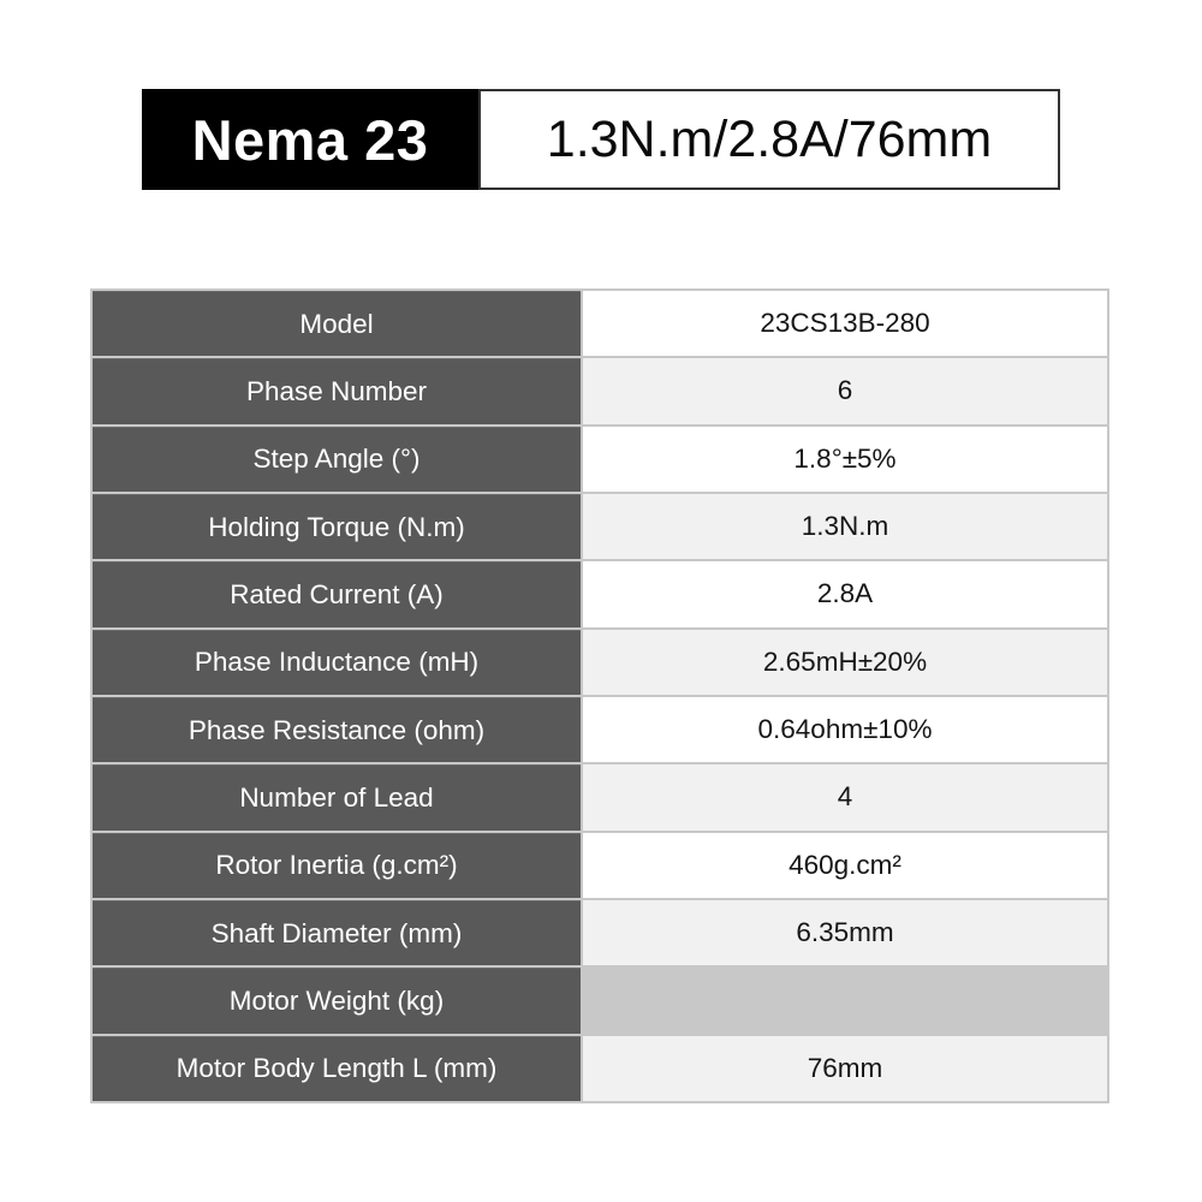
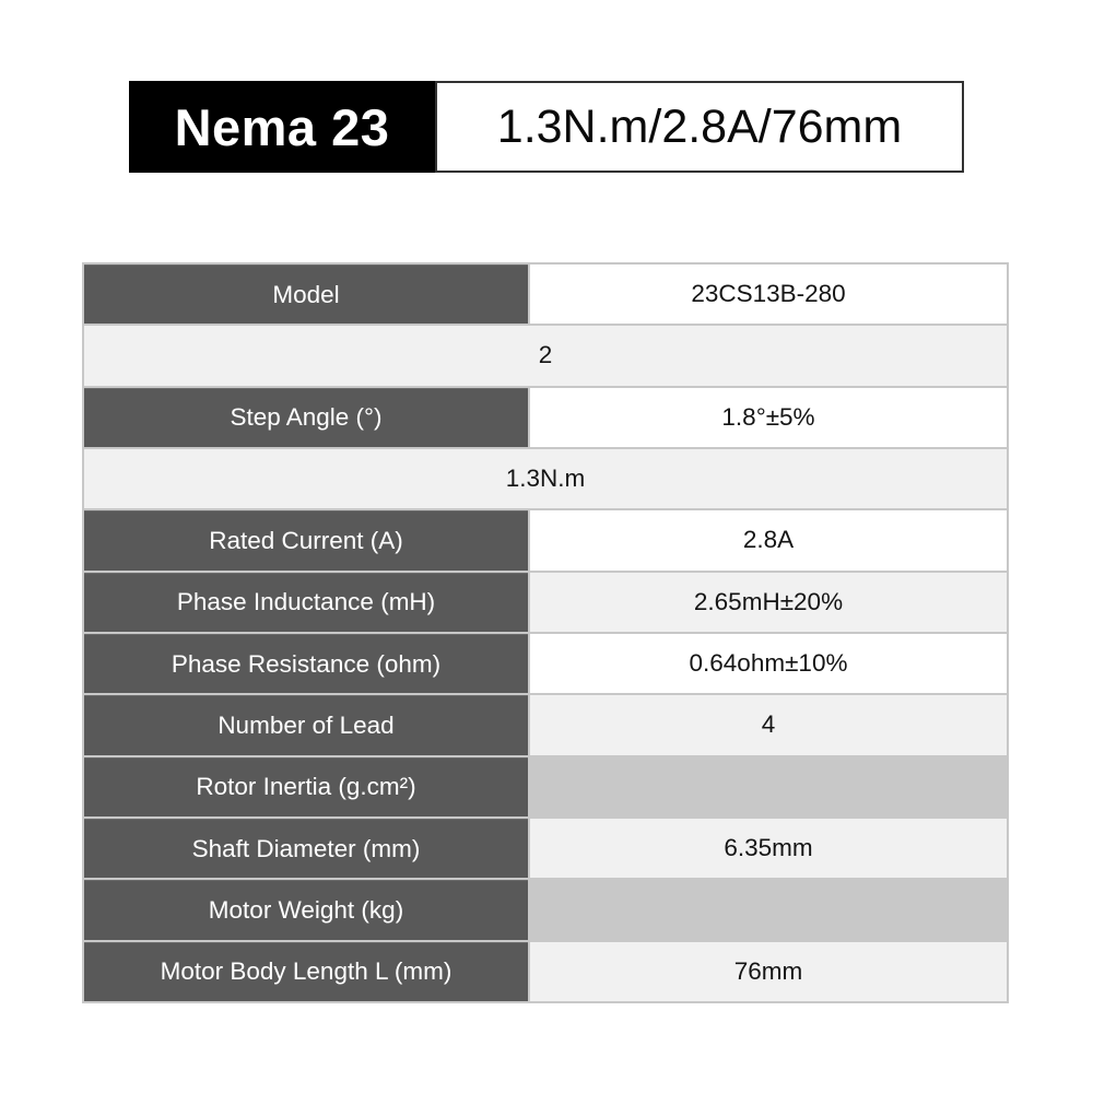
  Nema 23
  1.3N.m/2.8A/76mm
  Model
  23CS13B-280
- Phase Number
- 6
+ 2
  Step Angle (°)
  1.8°±5%
- Holding Torque (N.m)
  1.3N.m
  Rated Current (A)
  2.8A
  Phase Inductance (mH)
  2.65mH±20%
  Phase Resistance (ohm)
  0.64ohm±10%
  Number of Lead
  4
  Rotor Inertia (g.cm²)
- 460g.cm²
  Shaft Diameter (mm)
  6.35mm
  Motor Weight (kg)
  Motor Body Length L (mm)
  76mm
